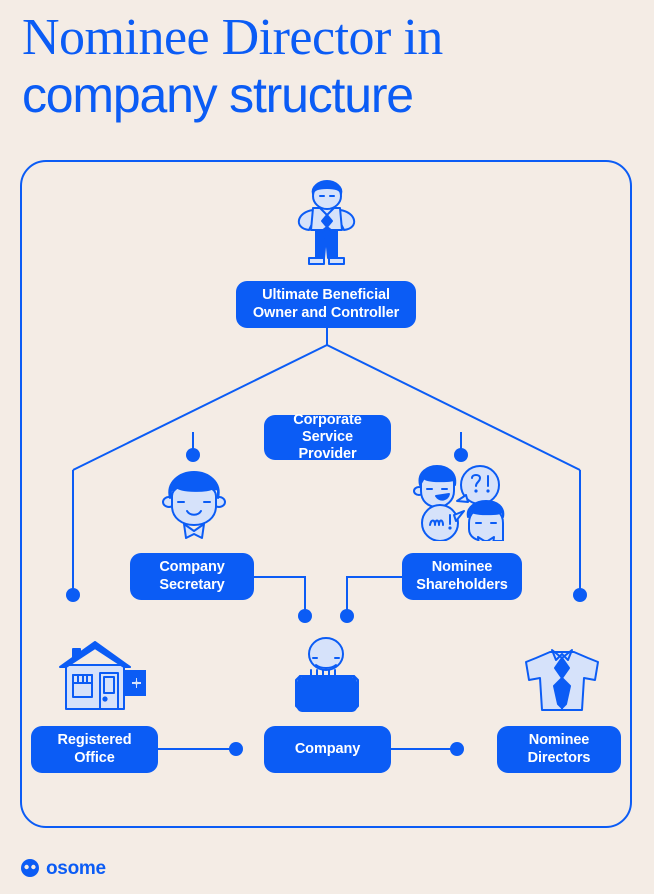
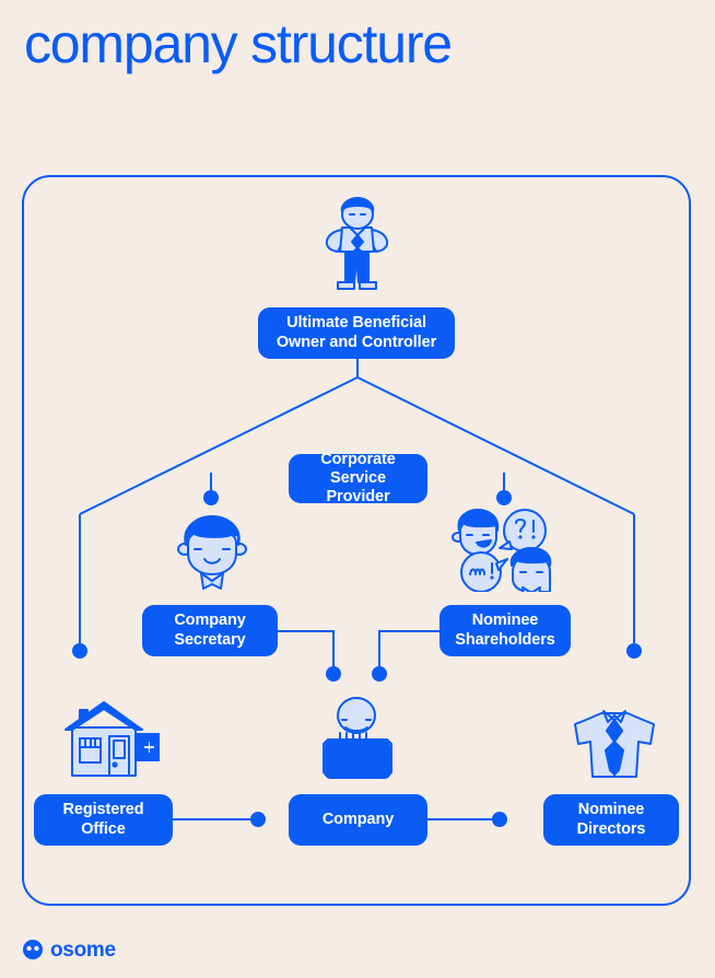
- Nominee Director in
  company structure
  Ultimate Beneficial
  Owner and Controller
  Corporate
  Service Provider
  Company
  Secretary
  Nominee
  Shareholders
  Registered
  Office
  Company
  Nominee
  Directors
  osome
